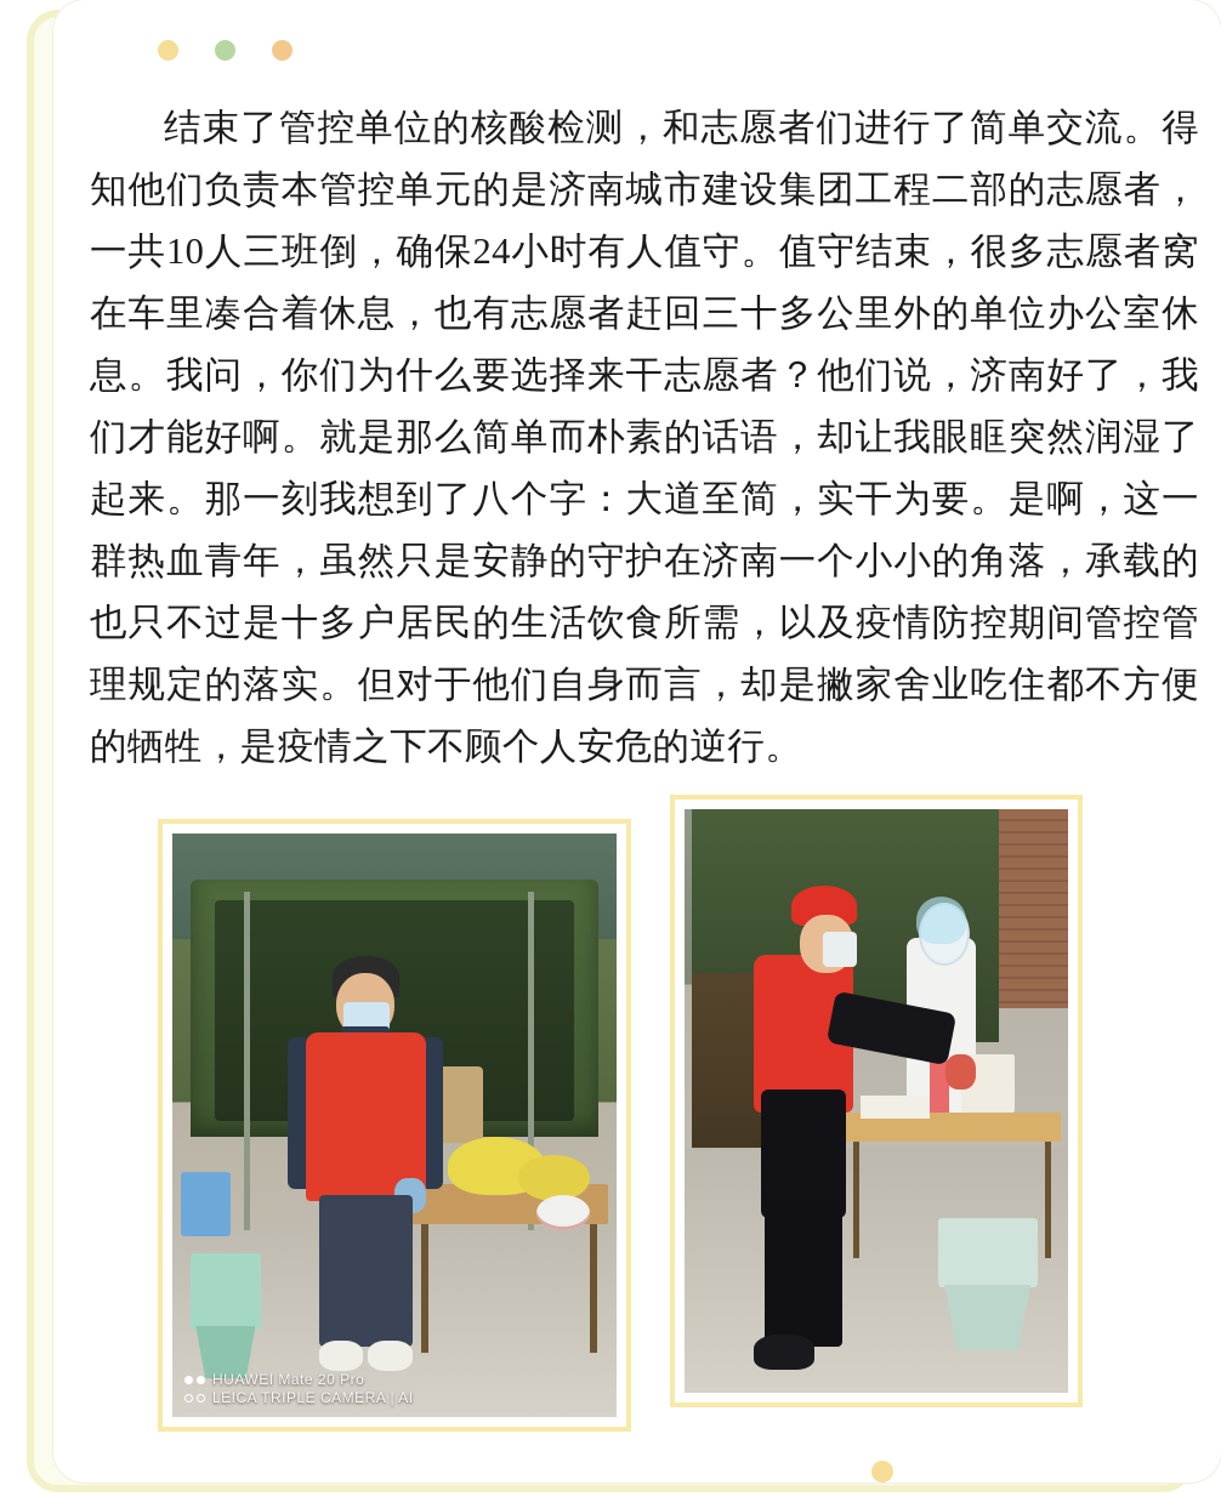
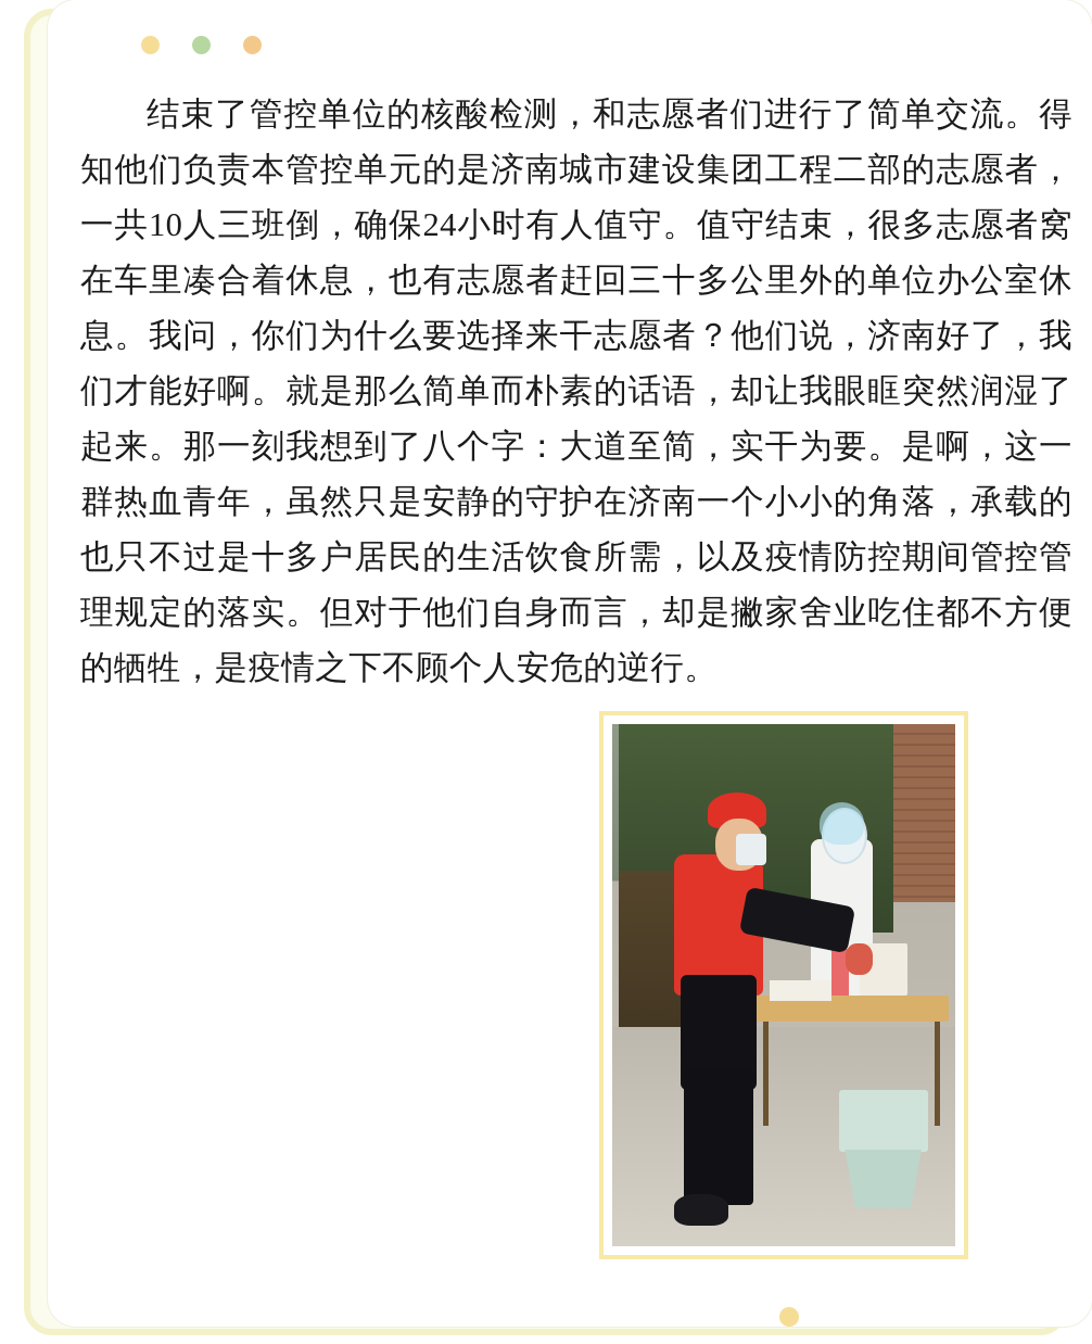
  结束了管控单位的核酸检测，和志愿者们进行了简单交流。得知他们负责本管控单元的是济南城市建设集团工程二部的志愿者，一共10人三班倒，确保24小时有人值守。值守结束，很多志愿者窝在车里凑合着休息，也有志愿者赶回三十多公里外的单位办公室休息。我问，你们为什么要选择来干志愿者？他们说，济南好了，我们才能好啊。就是那么简单而朴素的话语，却让我眼眶突然润湿了起来。那一刻我想到了八个字：大道至简，实干为要。是啊，这一群热血青年，虽然只是安静的守护在济南一个小小的角落，承载的也只不过是十多户居民的生活饮食所需，以及疫情防控期间管控管理规定的落实。但对于他们自身而言，却是撇家舍业吃住都不方便的牺牲，是疫情之下不顾个人安危的逆行。
- HUAWEI Mate 20 Pro
- LEICA TRIPLE CAMERA | AI
